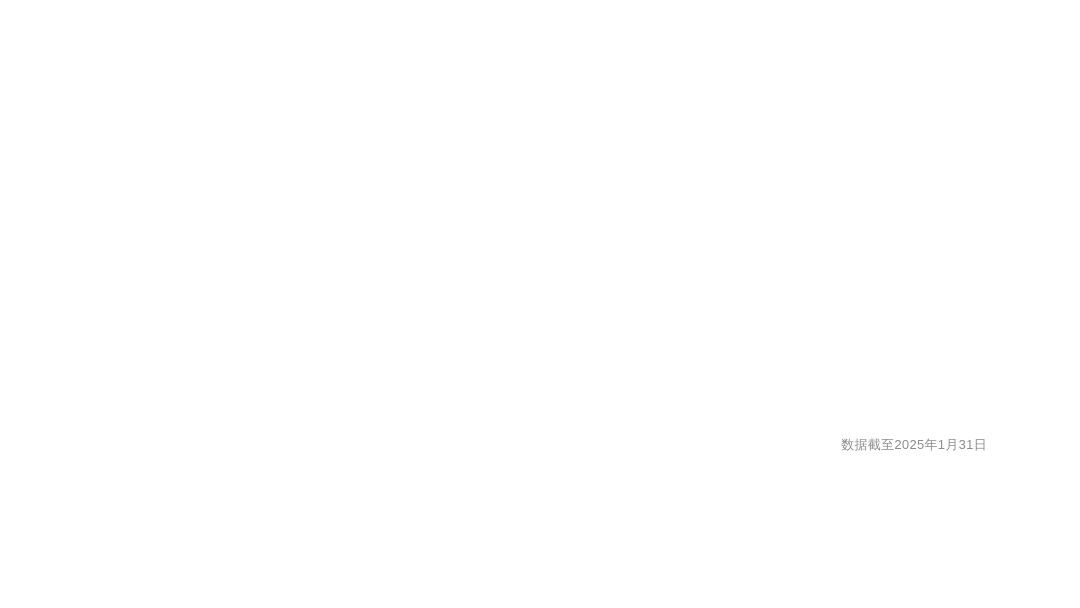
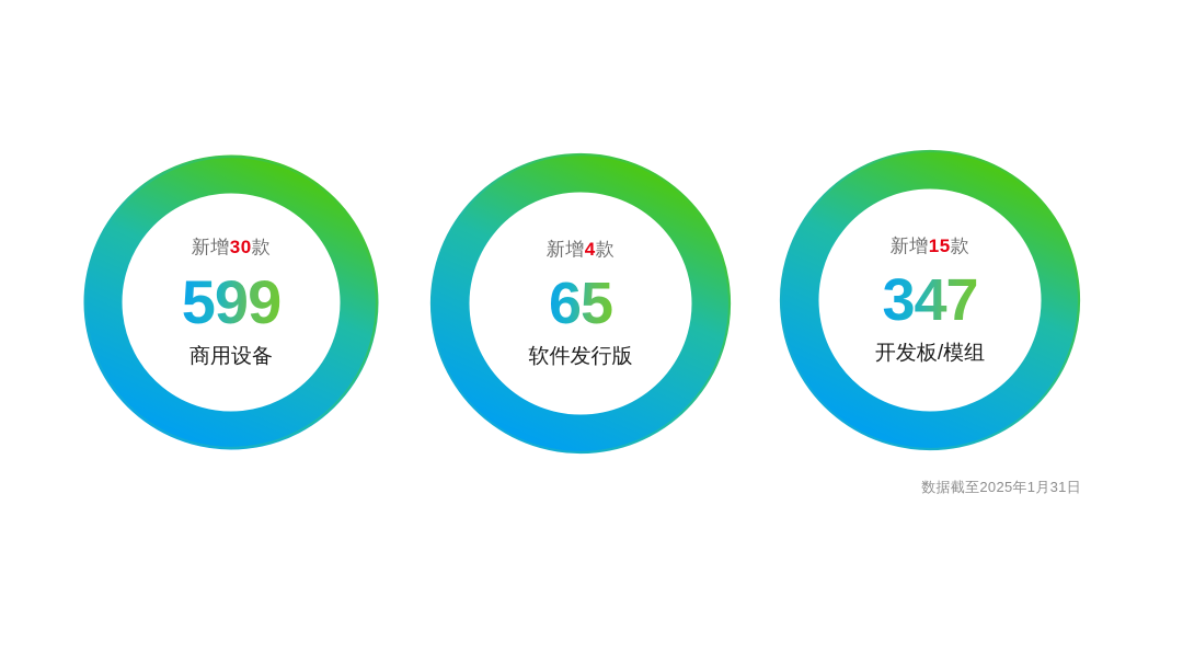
+ 新增30款
+ 599
+ 商用设备
+ 新增4款
+ 65
+ 软件发行版
+ 新增15款
+ 347
+ 开发板/模组
  数据截至2025年1月31日
